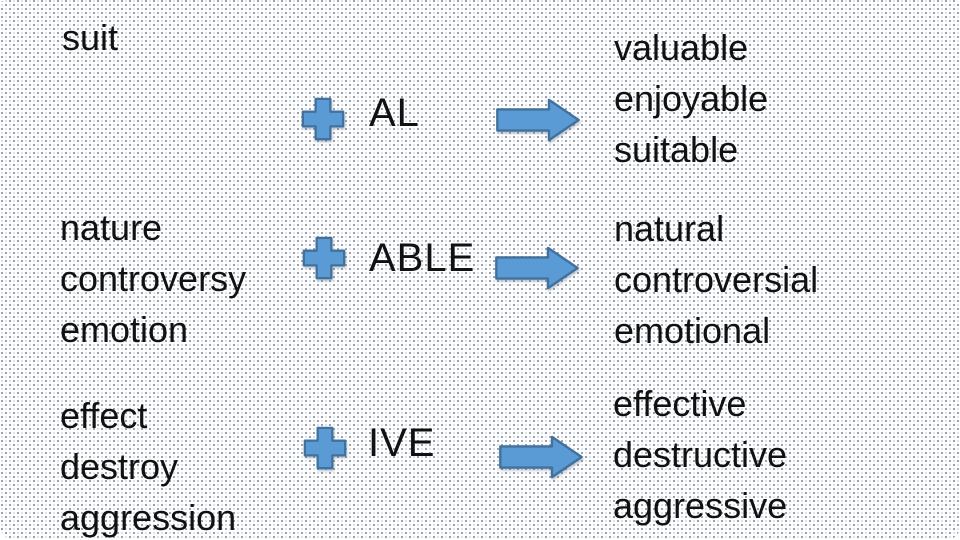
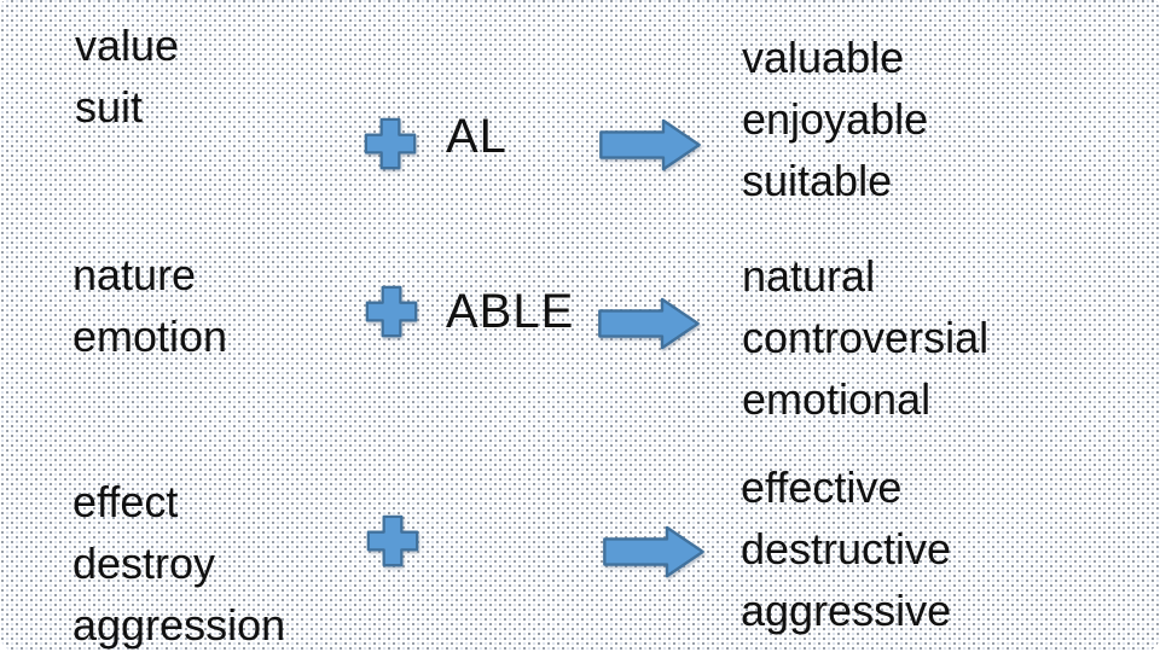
+ value
  suit
  AL
  valuable
  enjoyable
  suitable
  nature
- controversy
  emotion
  ABLE
  natural
  controversial
  emotional
  effect
  destroy
  aggression
- IVE
  effective
  destructive
  aggressive
